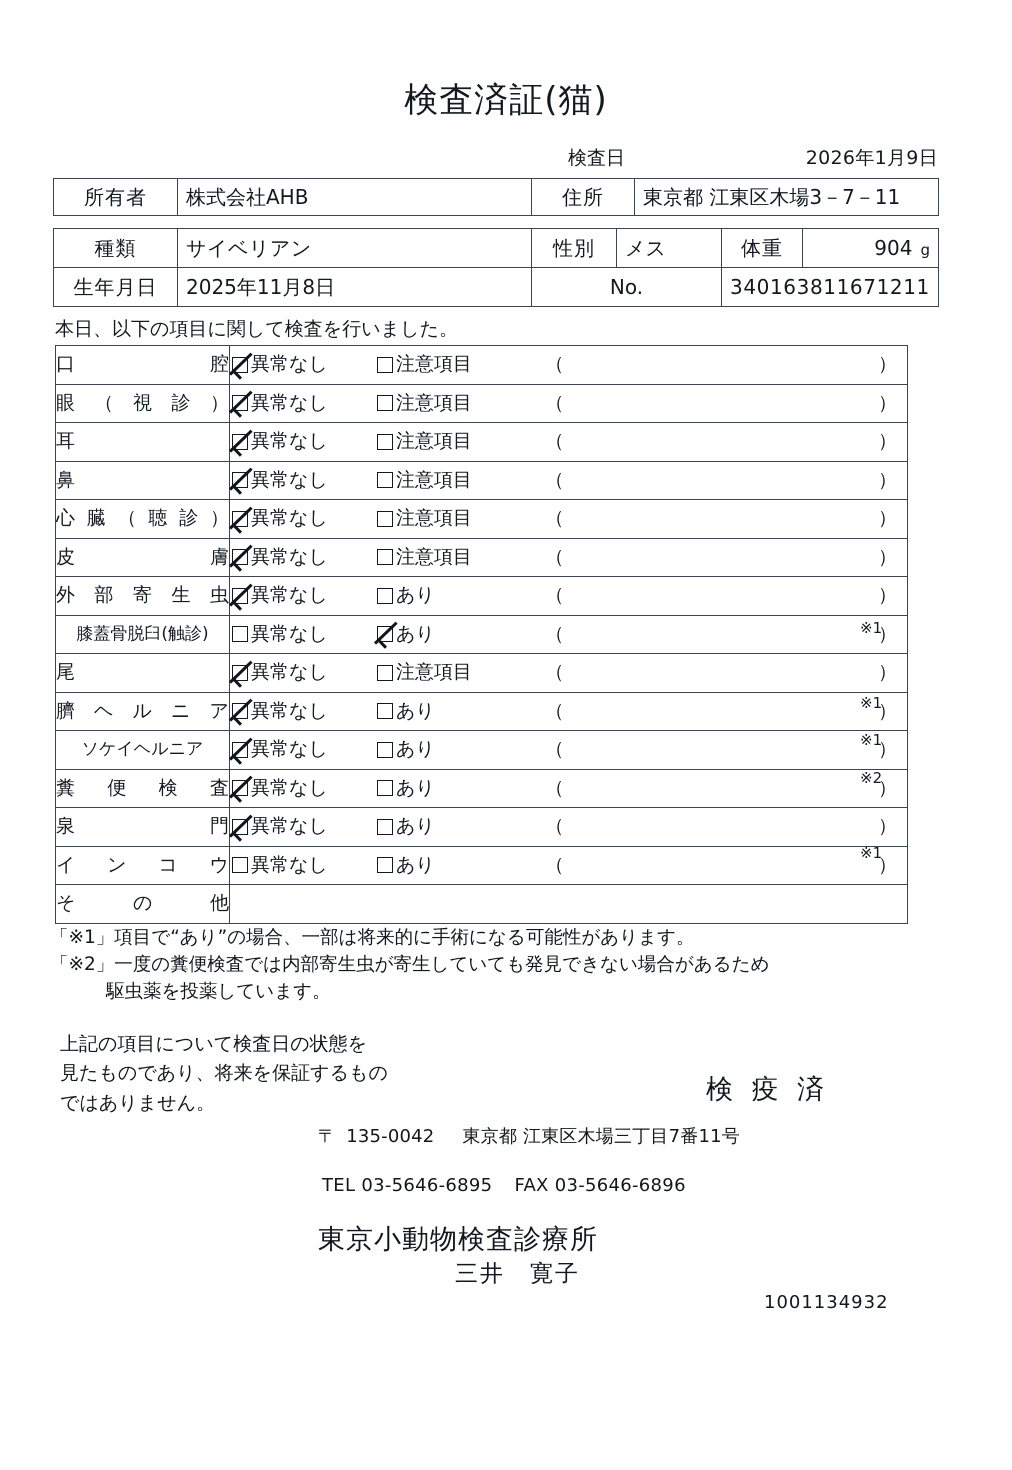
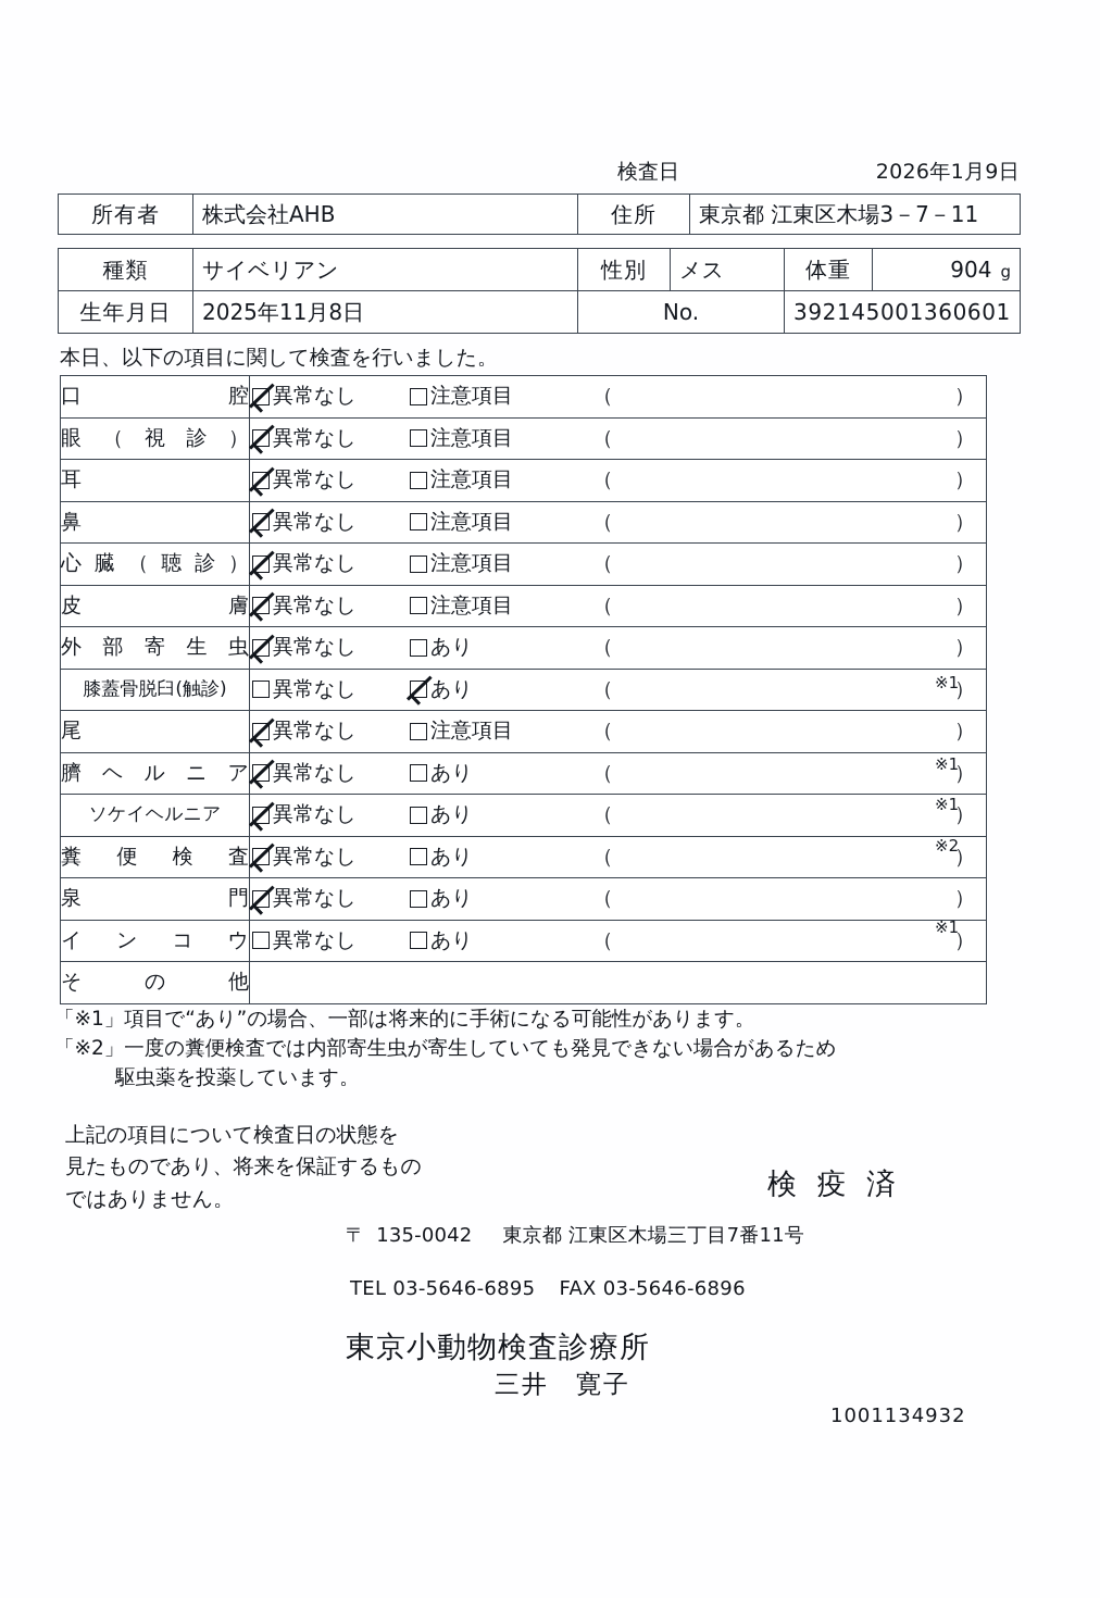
- 検査済証(猫)
  検査日
  2026年1月9日
  所有者	株式会社AHB	住所	東京都 江東区木場3－7－11
  種類	サイベリアン	性別	メス	体重	904 g
- 生年月日	2025年11月8日	No.	340163811671211
+ 生年月日	2025年11月8日	No.	392145001360601
  本日、以下の項目に関して検査を行いました。
  口腔	異常なし 注意項目 （ ）
  眼（視診）	異常なし 注意項目 （ ）
  耳	異常なし 注意項目 （ ）
  鼻	異常なし 注意項目 （ ）
  心臓（聴診）	異常なし 注意項目 （ ）
  皮膚	異常なし 注意項目 （ ）
  外部寄生虫	異常なし あり （ ）
  膝蓋骨脱臼(触診)	異常なし あり （ ）
  尾	異常なし 注意項目 （ ）
  臍ヘルニア	異常なし あり （ ）
  ソケイヘルニア	異常なし あり （ ）
  糞便検査	異常なし あり （ ）
  泉門	異常なし あり （ ）
  インコウ	異常なし あり （ ）
  その他
  「※1」項目で“あり”の場合、一部は将来的に手術になる可能性があります。
  「※2」一度の糞便検査では内部寄生虫が寄生していても発見できない場合があるため
  駆虫薬を投薬しています。
  上記の項目について検査日の状態を
  見たものであり、将来を保証するもの
  ではありません。
  検 疫 済
  〒 135-0042 東京都 江東区木場三丁目7番11号
  TEL 03-5646-6895 FAX 03-5646-6896
  東京小動物検査診療所
  三井 寛子
  1001134932
  ※1
  ※1
  ※1
  ※2
  ※1
